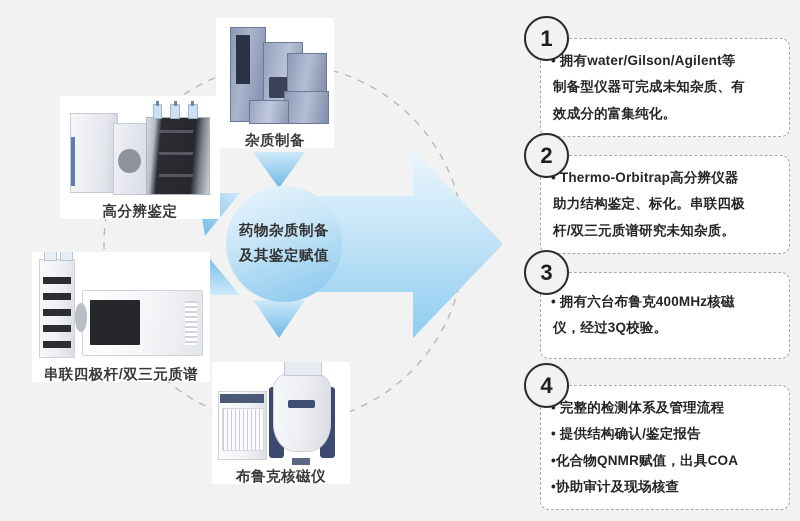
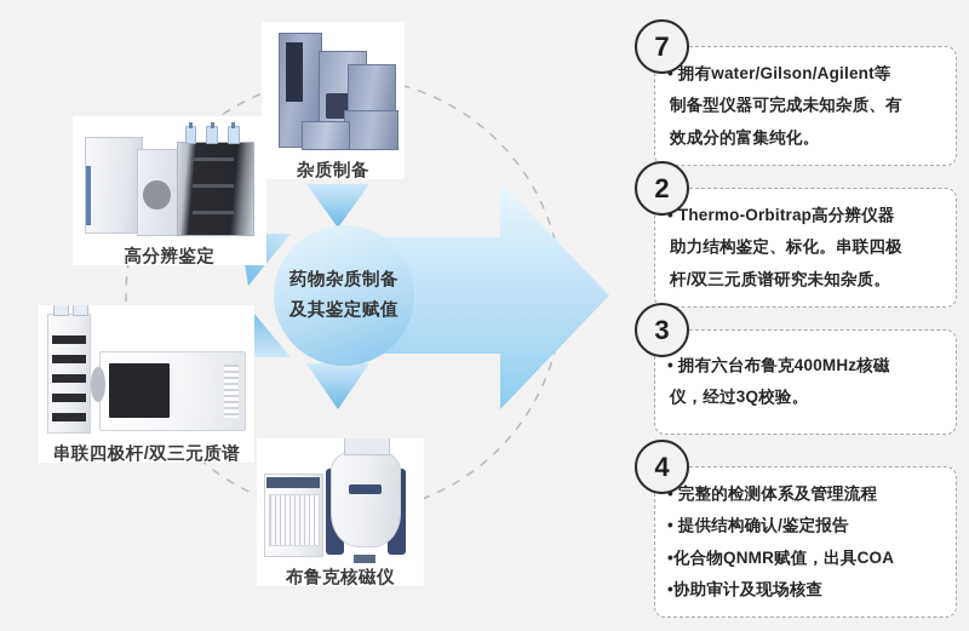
  药物杂质制备
  及其鉴定赋值
  杂质制备
  高分辨鉴定
  串联四极杆/双三元质谱
  布鲁克核磁仪
- 1
+ 7
  • 拥有water/Gilson/Agilent等
  制备型仪器可完成未知杂质、有
  效成分的富集纯化。
  2
  • Thermo-Orbitrap高分辨仪器
  助力结构鉴定、标化。串联四极
  杆/双三元质谱研究未知杂质。
  3
  • 拥有六台布鲁克400MHz核磁
  仪，经过3Q校验。
  4
  • 完整的检测体系及管理流程
  • 提供结构确认/鉴定报告
  •化合物QNMR赋值，出具COA
  •协助审计及现场核查
